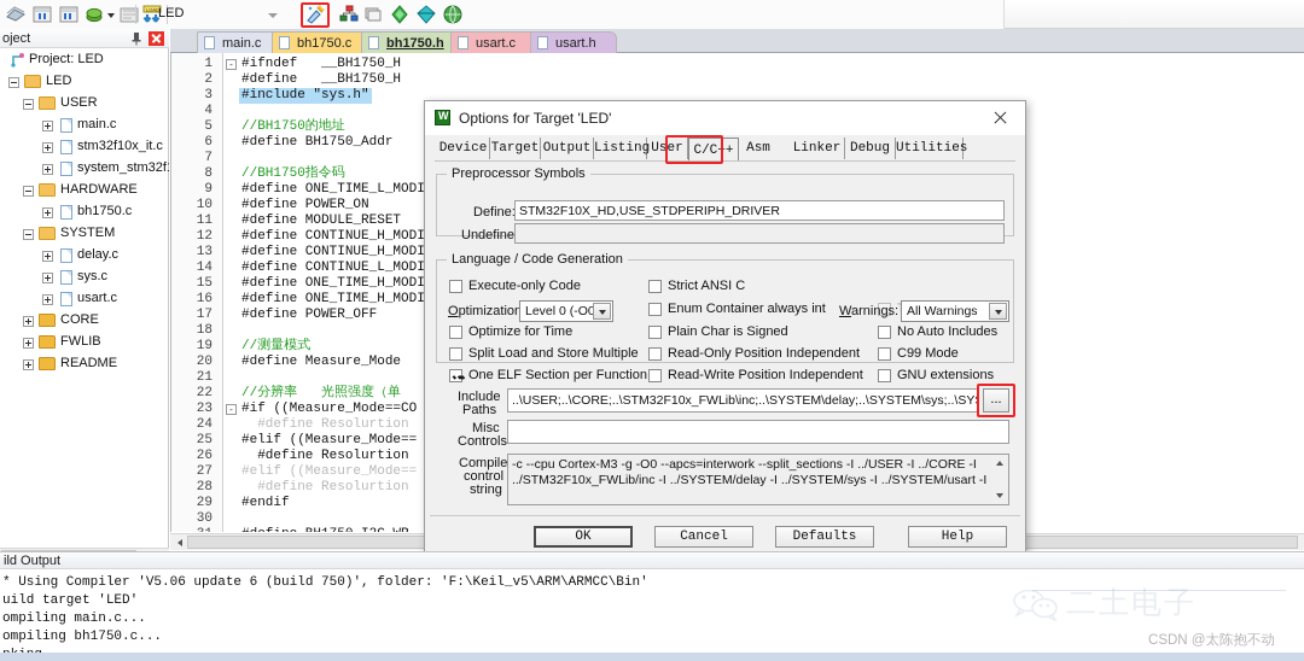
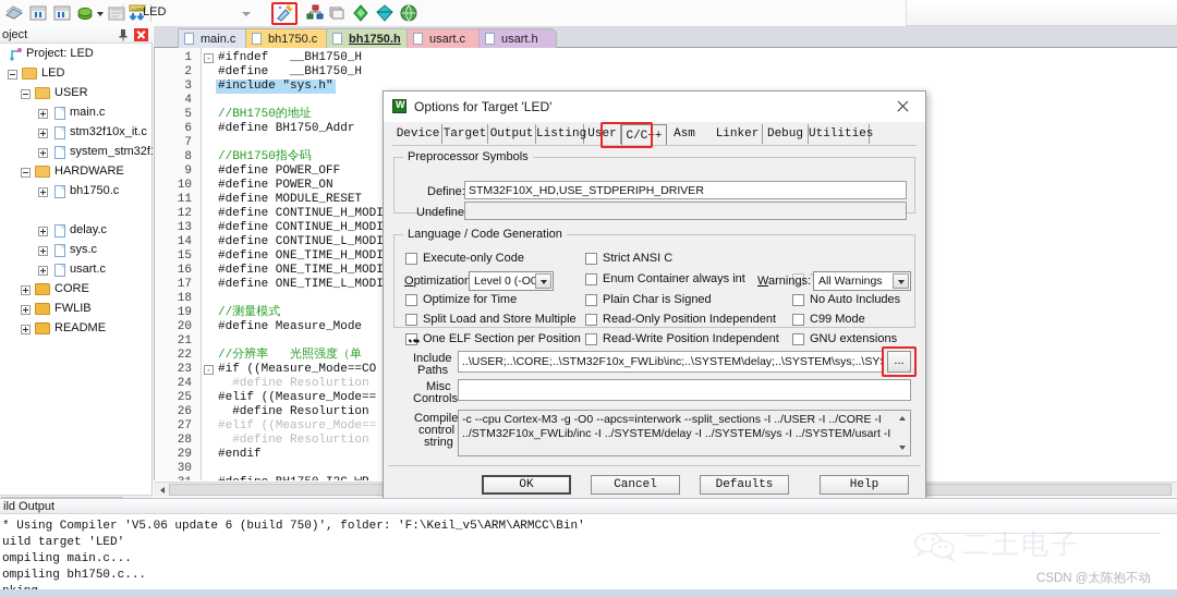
  LED
  oject
  Project: LED
  LED
  USER
  main.c
  stm32f10x_it.c
  system_stm32f
  HARDWARE
  bh1750.c
- SYSTEM
  delay.c
  sys.c
  usart.c
  CORE
  FWLIB
  README
  main.c
  bh1750.c
  bh1750.h
  usart.c
  usart.h
  1
  -
  #ifndef __BH1750_H
  2
  #define __BH1750_H
  3
  #include "sys.h"
  4
  5
  //BH1750的地址
  6
  #define BH1750_Addr
  7
  8
  //BH1750指令码
  9
- #define ONE_TIME_L_MODI
+ #define POWER_OFF
  10
  #define POWER_ON
  11
  #define MODULE_RESET
  12
  #define CONTINUE_H_MODI
  13
  #define CONTINUE_H_MODI
  14
  #define CONTINUE_L_MODI
  15
  #define ONE_TIME_H_MODI
  16
  #define ONE_TIME_H_MODI
  17
- #define POWER_OFF
+ #define ONE_TIME_L_MODI
  18
  19
  //测量模式
  20
  #define Measure_Mode
  21
  22
  //分辨率 光照强度（单
  23
  -
  #if ((Measure_Mode==CO
  24
  #define Resolurtion
  25
  #elif ((Measure_Mode==
  26
  #define Resolurtion
  27
  #elif ((Measure_Mode==
  28
  #define Resolurtion
  29
  #endif
  30
  Options for Target 'LED'
  Device
  Target
  Output
  Listing
  User
  C/C++
  Asm
  Linker
  Debug
  Utilities
  Preprocessor Symbols
  Define
  STM32F10X_HD,USE_STDPERIPH_DRIVER
  Undefine
  Language / Code Generation
  Execute-only Code
  Optimize for Time
  Split Load and Store Multiple
- One ELF Section per Function
+ One ELF Section per Position
  Strict ANSI C
  Enum Container always int
  Plain Char is Signed
  Read-Only Position Independent
  Read-Write Position Independent
  No Auto Includes
  C99 Mode
  GNU extensions
  Optimizatio
  Level 0 (-O0
  Warnings:
  All Warnings
  Include
  Paths
  ..\USER;..\CORE;..\STM32F10x_FWLib\inc;..\SYSTEM\delay;..\SYSTEM\sys;..\SYS
  ...
  Misc
  Controls
  Compile
  control
  string
  -c --cpu Cortex-M3 -g -O0 --apcs=interwork --split_sections -I ../USER -I ../CORE -I
  ../STM32F10x_FWLib/inc -I ../SYSTEM/delay -I ../SYSTEM/sys -I ../SYSTEM/usart -I
  OK
  Cancel
  Defaults
  Help
  ild Output
  * Using Compiler 'V5.06 update 6 (build 750)', folder: 'F:\Keil_v5\ARM\ARMCC\Bin'
  uild target 'LED'
  ompiling main.c...
  ompiling bh1750.c...
  二土电子
  CSDN @太陈抱不动
